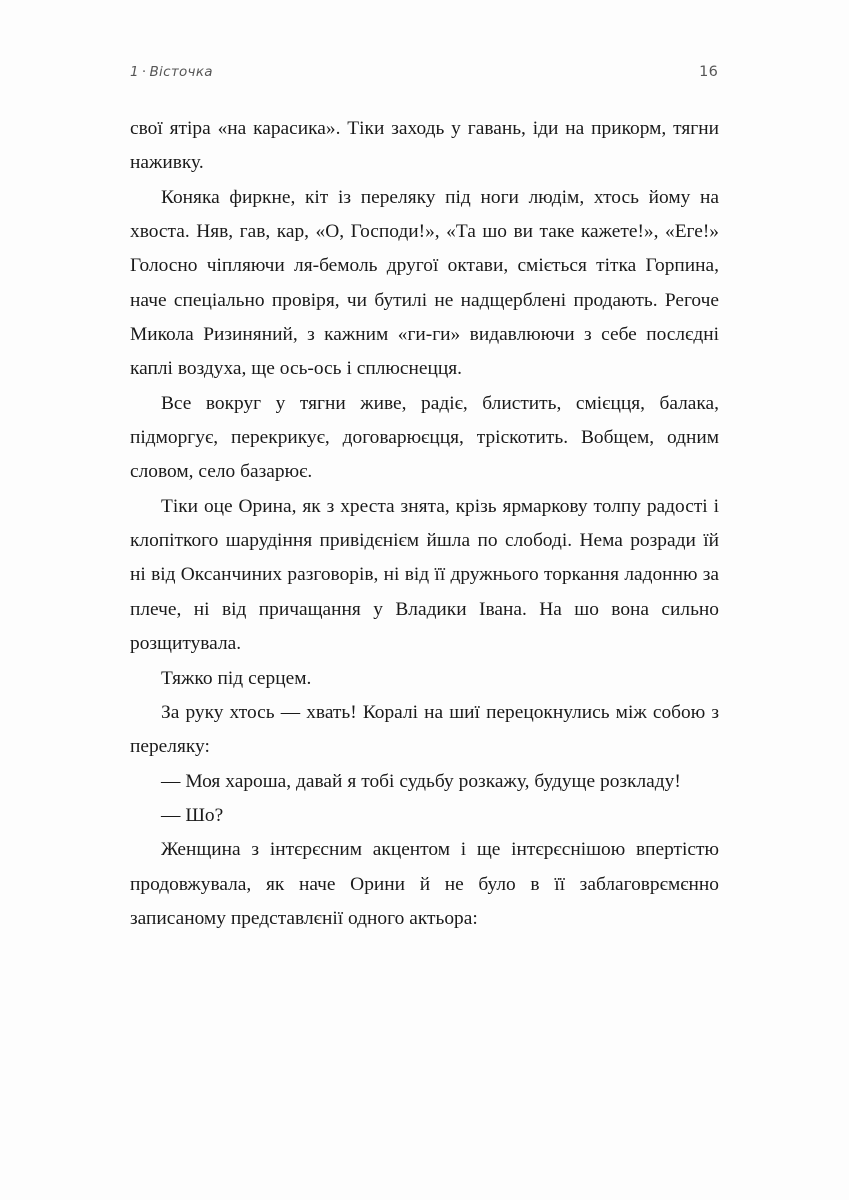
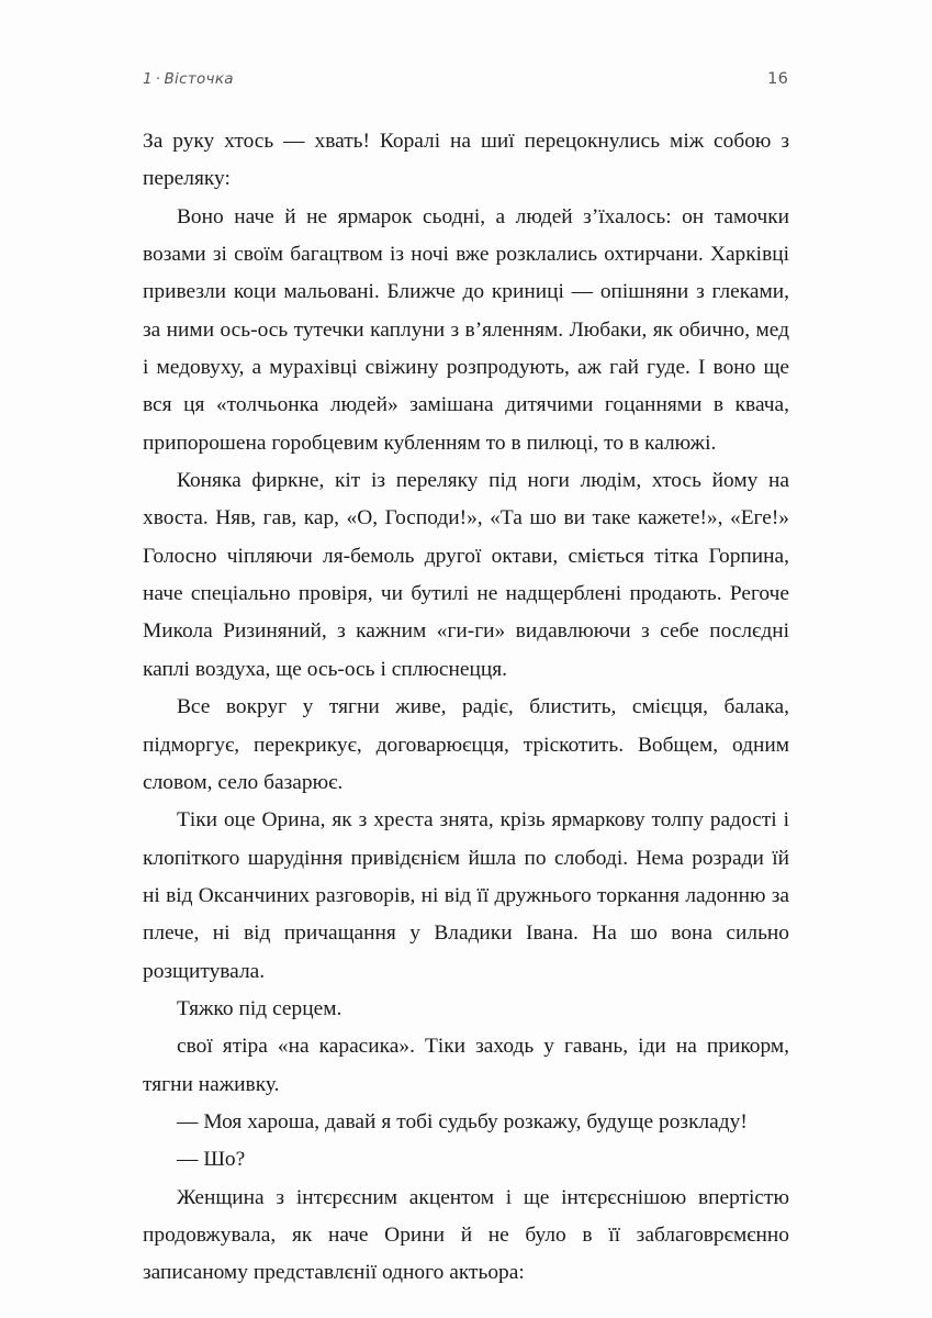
  1 · Вісточка
  16
- свої ятіра «на карасика». Тіки заходь у гавань, іди на прикорм, тягни наживку.
+ За руку хтось — хвать! Коралі на шиї перецокнулись між собою з переляку:
+ Воно наче й не ярмарок сьодні, а людей з’їхалось: он тамоч­ки возами зі своїм багацтвом із ночі вже розклались охтир­чани. Харківці привезли коци мальовані. Ближче до крини­ці — опішняни з глеками, за ними ось-ось тутечки каплуни з в’яленням. Любаки, як обично, мед і медовуху, а мурахівці свіжину розпродують, аж гай гуде. І воно ще вся ця «толчьон­ка людей» замішана дитячими гоцаннями в квача, припоро­шена горобцевим кубленням то в пилюці, то в калюжі.
  Коняка фиркне, кіт із переляку під ноги людім, хтось йому на хвоста. Няв, гав, кар, «О, Господи!», «Та шо ви таке кажете!», «Еге!» Голосно чіпляючи ля-бемоль другої октави, сміється тіт­ка Горпина, наче спеціально провіря, чи бутилі не надщерблені продають. Регоче Микола Ризиняний, з кажним «ги-ги» видав­люючи з себе послєдні каплі воздуха, ще ось-ось і сплюснецця.
  Все вокруг у тягни живе, радіє, блистить, смієцця, бала­ка, підморгує, перекрикує, договарюєцця, тріскотить. Вобщем, одним словом, село базарює.
  Тіки оце Орина, як з хреста знята, крізь ярмаркову толпу радості і клопіткого шарудіння привідєнієм йшла по слободі. Нема розради їй ні від Оксанчиних разговорів, ні від її друж­нього торкання ладонню за плече, ні від причащання у Влади­ки Івана. На шо вона сильно розщитувала.
  Тяжко під серцем.
- За руку хтось — хвать! Коралі на шиї перецокнулись між собою з переляку:
+ свої ятіра «на карасика». Тіки заходь у гавань, іди на прикорм, тягни наживку.
  — Моя хароша, давай я тобі судьбу розкажу, будуще роз­кладу!
  — Шо?
  Женщина з інтєрєсним акцентом і ще інтєрєснішою впер­тістю продовжувала, як наче Орини й не було в її заблаговрє­мєнно записаному представлєнії одного актьора:
